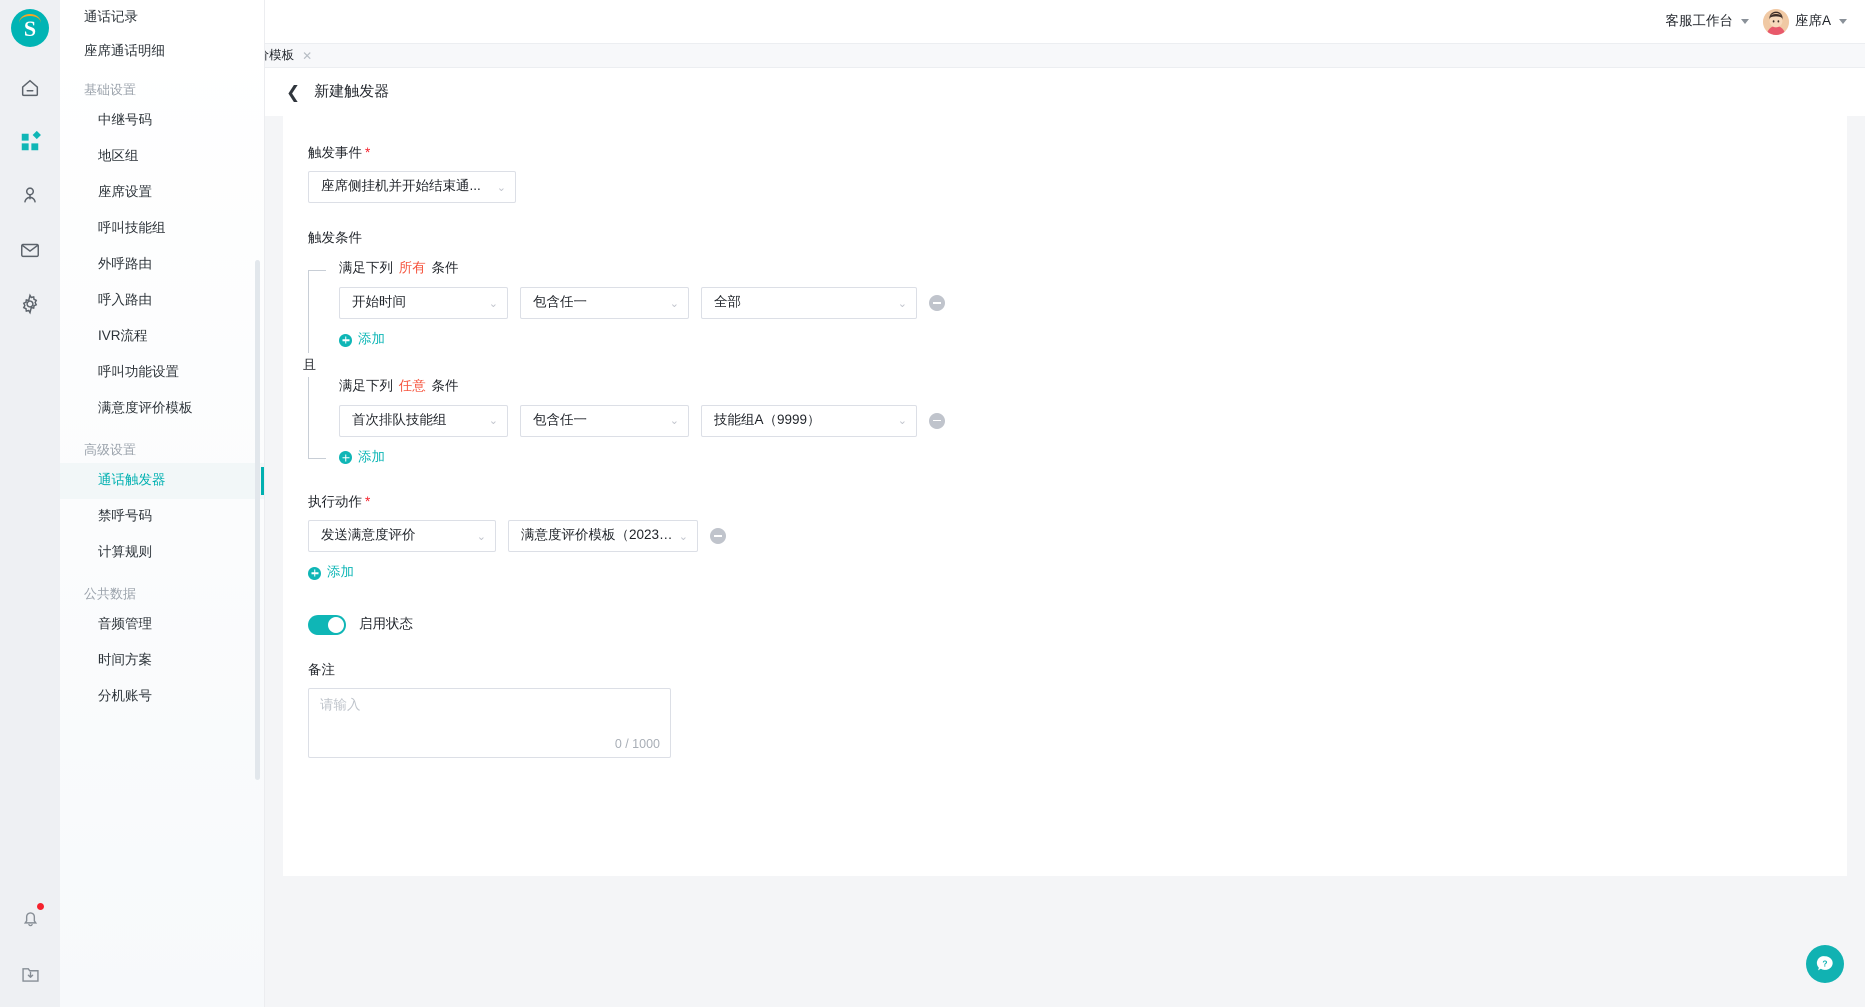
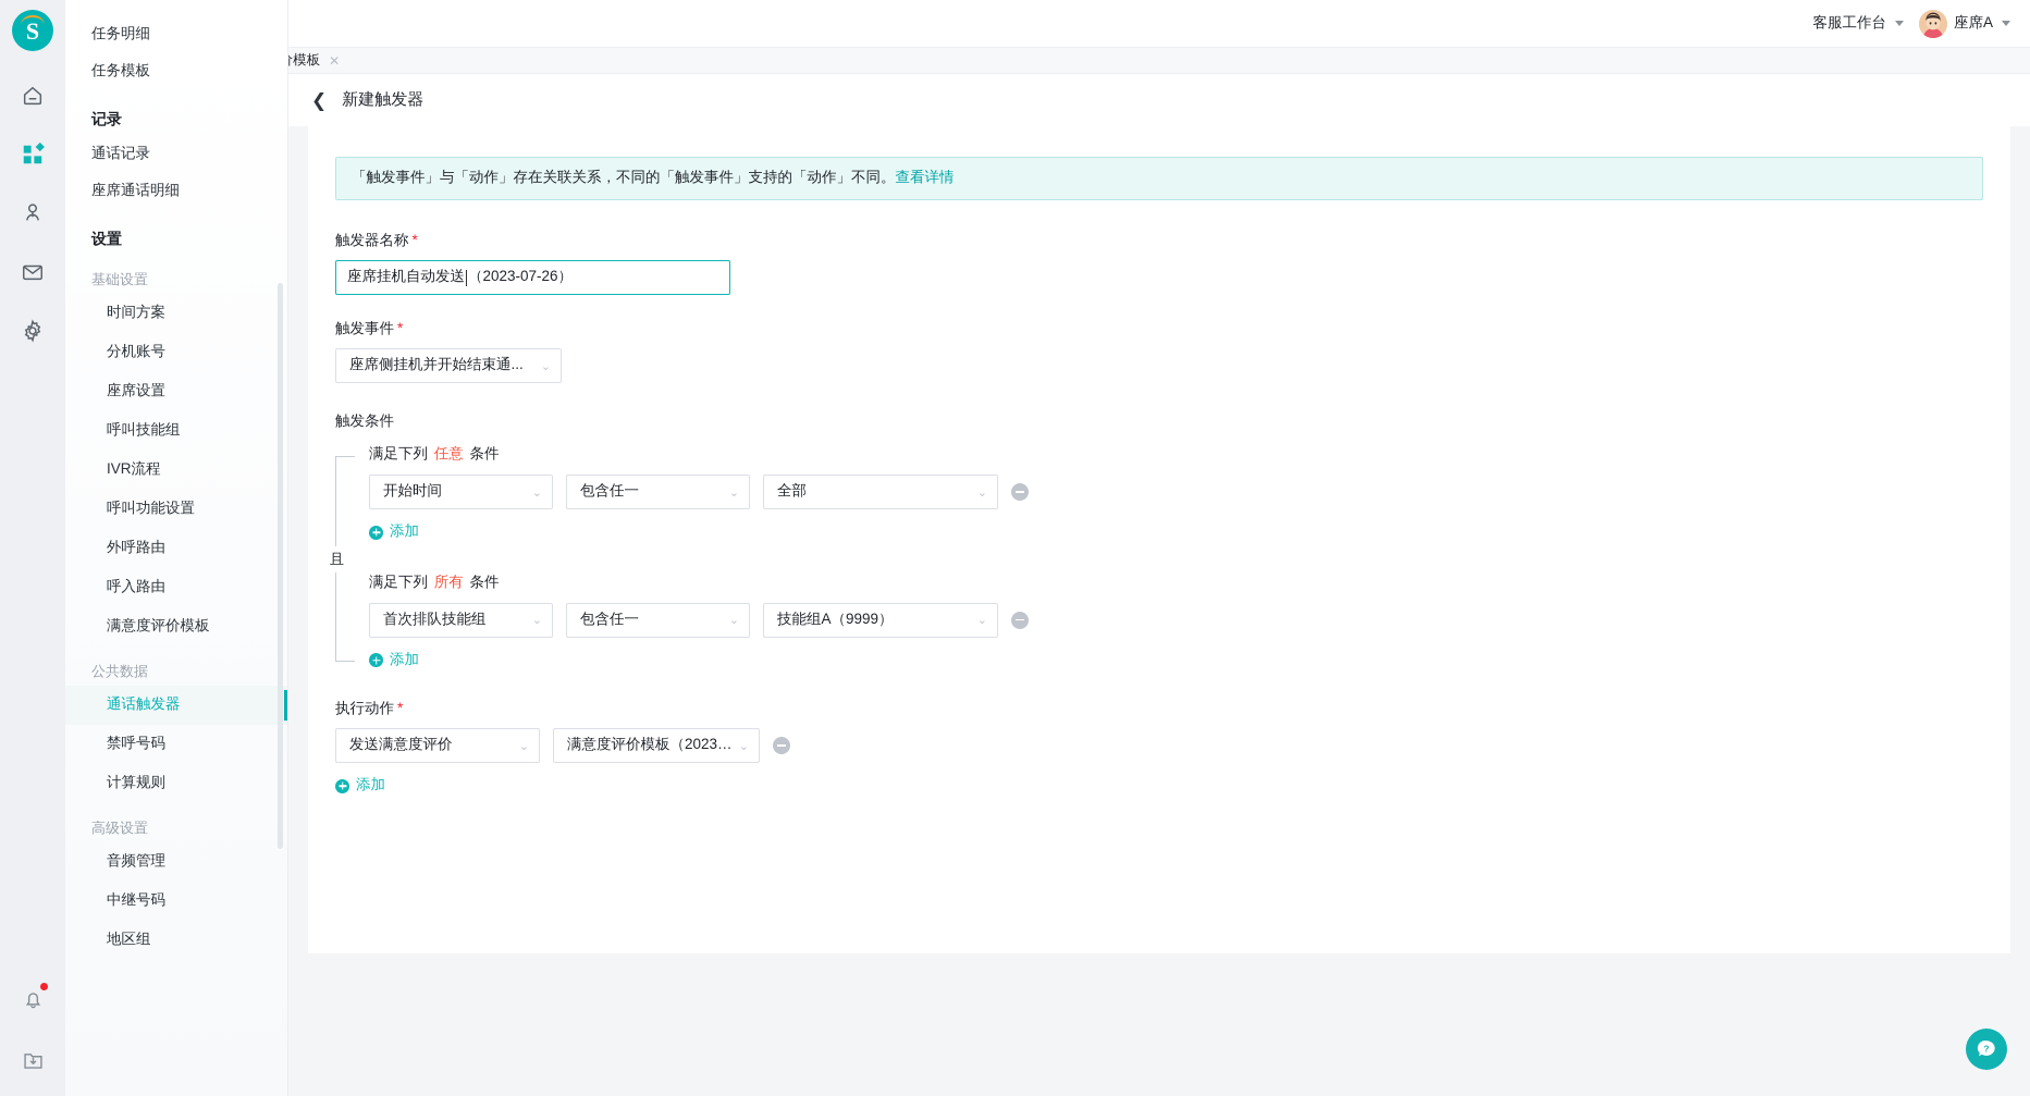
  S
+ 任务明细
+ 任务模板
+ 记录
  通话记录
  座席通话明细
+ 设置
  基础设置
- 中继号码
+ 时间方案
- 地区组
+ 分机账号
  座席设置
  呼叫技能组
- 外呼路由
+ IVR流程
- 呼入路由
+ 呼叫功能设置
- IVR流程
+ 外呼路由
- 呼叫功能设置
+ 呼入路由
  满意度评价模板
- 高级设置
+ 公共数据
  通话触发器
  禁呼号码
  计算规则
- 公共数据
+ 高级设置
  音频管理
- 时间方案
+ 中继号码
- 分机账号
+ 地区组
  客服工作台
  座席A
  ✕
  ❮
  新建触发器
+ 「触发事件」与「动作」存在关联关系，不同的「触发事件」支持的「动作」不同。查看详情
+ 触发器名称 *
+ 座席挂机自动发送
+ （2023-07-26）
  触发事件 *
  座席侧挂机并开始结束通...
  ⌄
  触发条件
  且
- 满足下列 所有 条件
+ 满足下列 任意 条件
  开始时间
  ⌄
  包含任一
  ⌄
  全部
  ⌄
  添加
- 满足下列 任意 条件
+ 满足下列 所有 条件
  首次排队技能组
  ⌄
  包含任一
  ⌄
  技能组A（9999）
  ⌄
  添加
  执行动作 *
  发送满意度评价
  ⌄
  满意度评价模板（2023-0
  ⌄
  添加
- 启用状态
- 备注
- 请输入
- 0 / 1000
  ?
